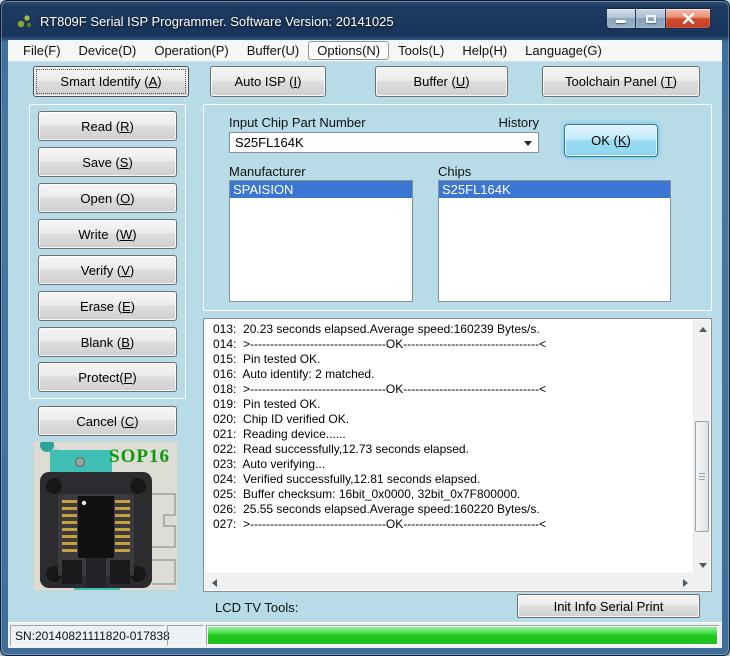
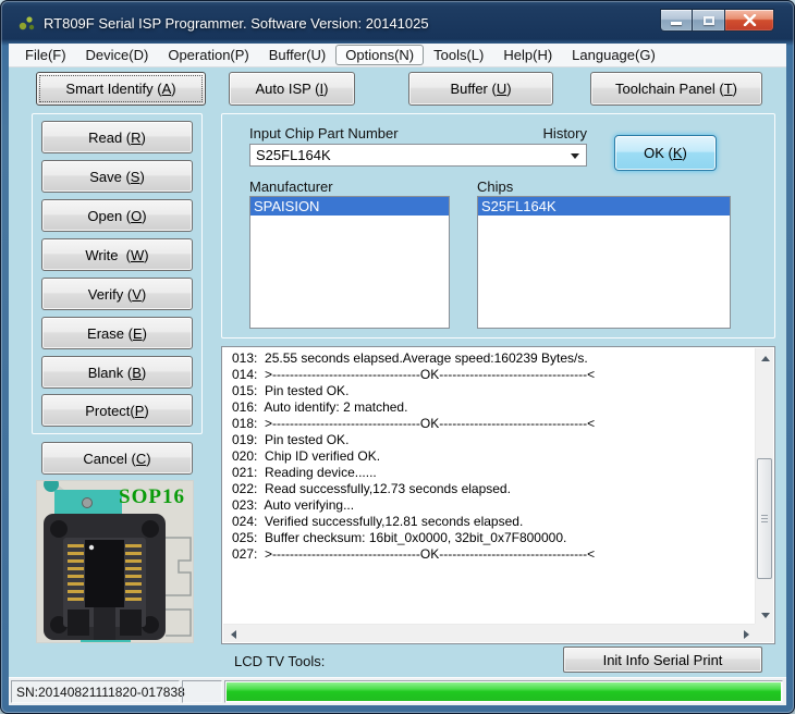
  RT809F Serial ISP Programmer. Software Version: 20141025
  File(F)
  Device(D)
  Operation(P)
  Buffer(U)
  Options(N)
  Tools(L)
  Help(H)
  Language(G)
  Smart Identify (
  A
  )
  Auto ISP (
  I
  )
  Buffer (
  U
  )
  Toolchain Panel (
  T
  )
  Read (
  R
  )
  Save (
  S
  )
  Open (
  O
  )
  Write (
  W
  )
  Verify (
  V
  )
  Erase (
  E
  )
  Blank (
  B
  )
  Protect(
  P
  )
  Cancel (
  C
  )
  SOP16
  Input Chip Part Number
  History
  S25FL164K
  OK (
  K
  )
  Manufacturer
  Chips
  SPAISION
  S25FL164K
- 013: 20.23 seconds elapsed.Average speed:160239 Bytes/s.
+ 013: 25.55 seconds elapsed.Average speed:160239 Bytes/s.
  014: >----------------------------------OK----------------------------------<
  015: Pin tested OK.
  016: Auto identify: 2 matched.
  018: >----------------------------------OK----------------------------------<
  019: Pin tested OK.
  020: Chip ID verified OK.
  021: Reading device......
  022: Read successfully,12.73 seconds elapsed.
  023: Auto verifying...
  024: Verified successfully,12.81 seconds elapsed.
  025: Buffer checksum: 16bit_0x0000, 32bit_0x7F800000.
- 026: 25.55 seconds elapsed.Average speed:160220 Bytes/s.
  027: >----------------------------------OK----------------------------------<
  LCD TV Tools:
  Init Info Serial Print
  SN:20140821111820-01783
